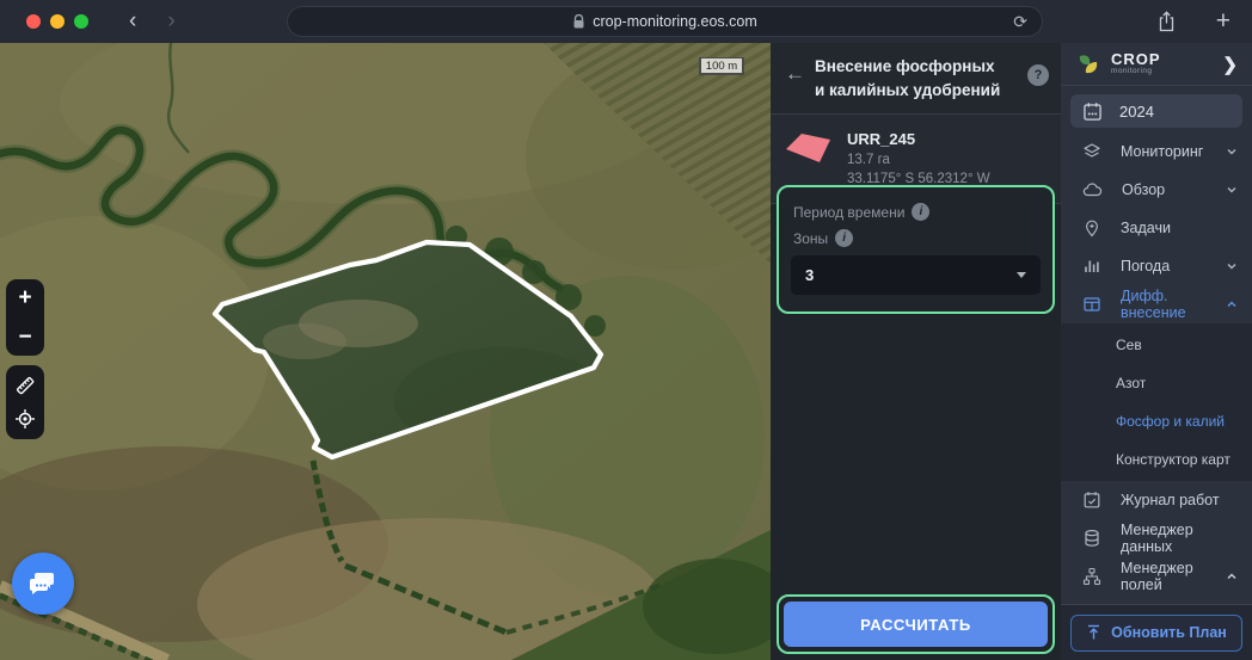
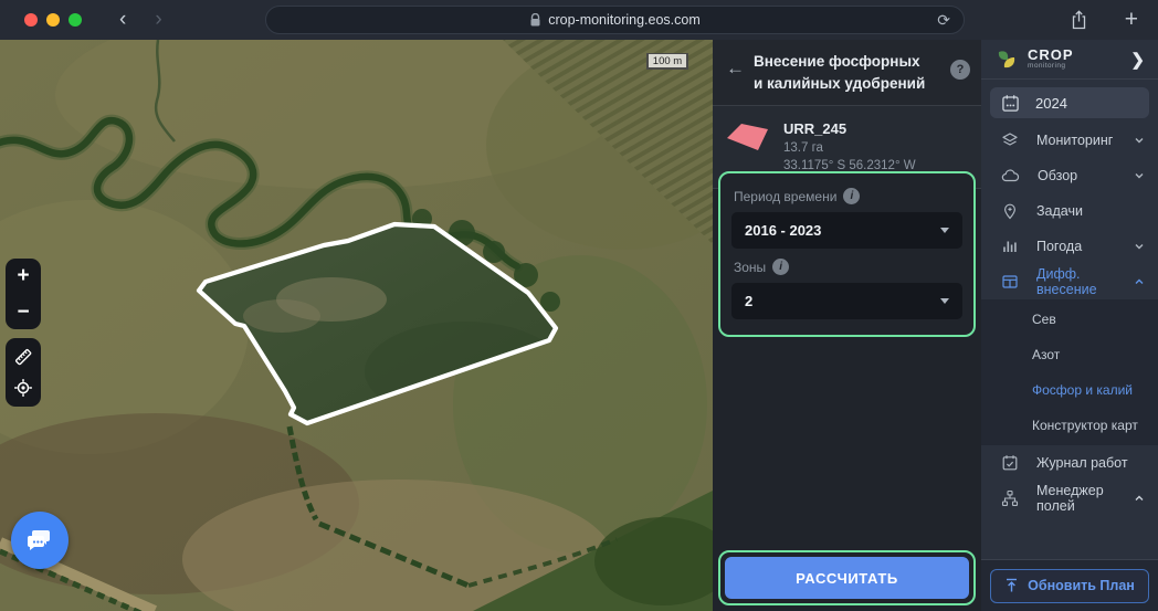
  ‹
  ›
  crop-monitoring.eos.com
  ⟳
  +
  100 m
  +
  −
  ←
  Внесение фосфорных и калийных удобрений
  ?
  URR_245
  13.7 га
  33.1175° S 56.2312° W
  Период времени
  i
+ 2016 - 2023
  Зоны
  i
- 3
+ 2
  РАССЧИТАТЬ
  CROP
  ❯
  2024
  Мониторинг
  Обзор
  Задачи
  Погода
  Дифф. внесение
  Сев
  Азот
  Фосфор и калий
  Конструктор карт
  Журнал работ
- Менеджер данных
  Менеджер полей
  Обновить План
